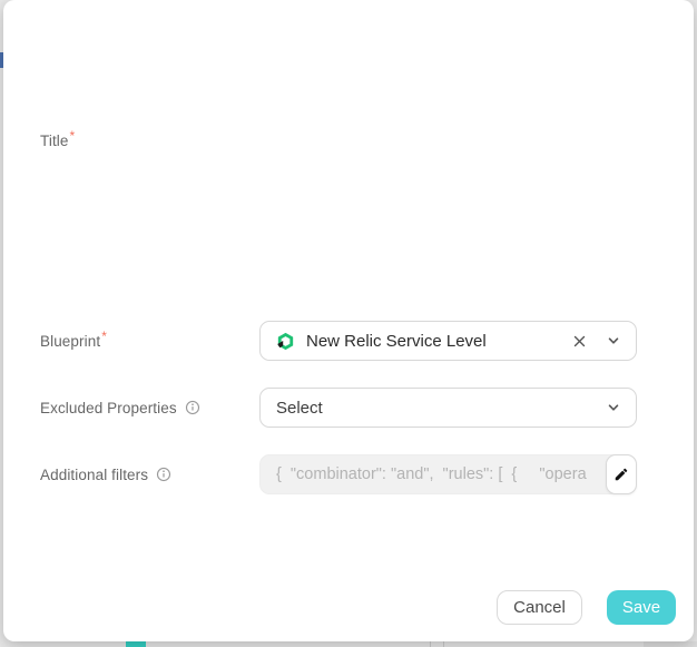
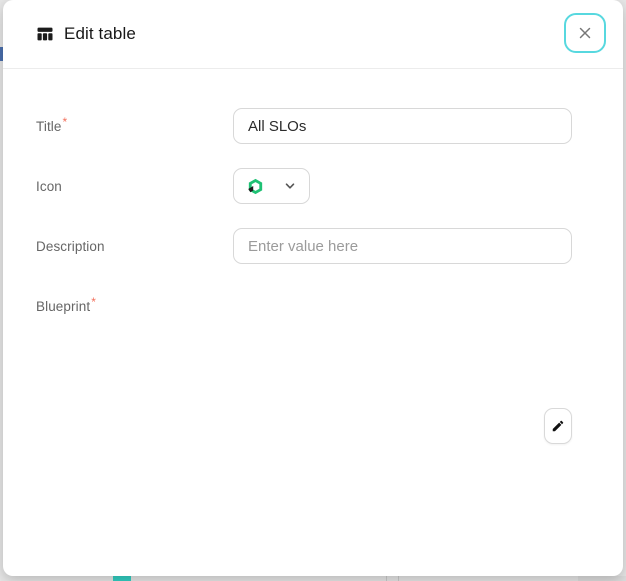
+ Edit table
  Title
  *
+ All SLOs
+ Icon
+ Description
+ Enter value here
  Blueprint
  *
- New Relic Service Level
- Excluded Properties
- Select
- Additional filters
- { "combinator": "and", "rules": [ { "opera
- Cancel
- Save
